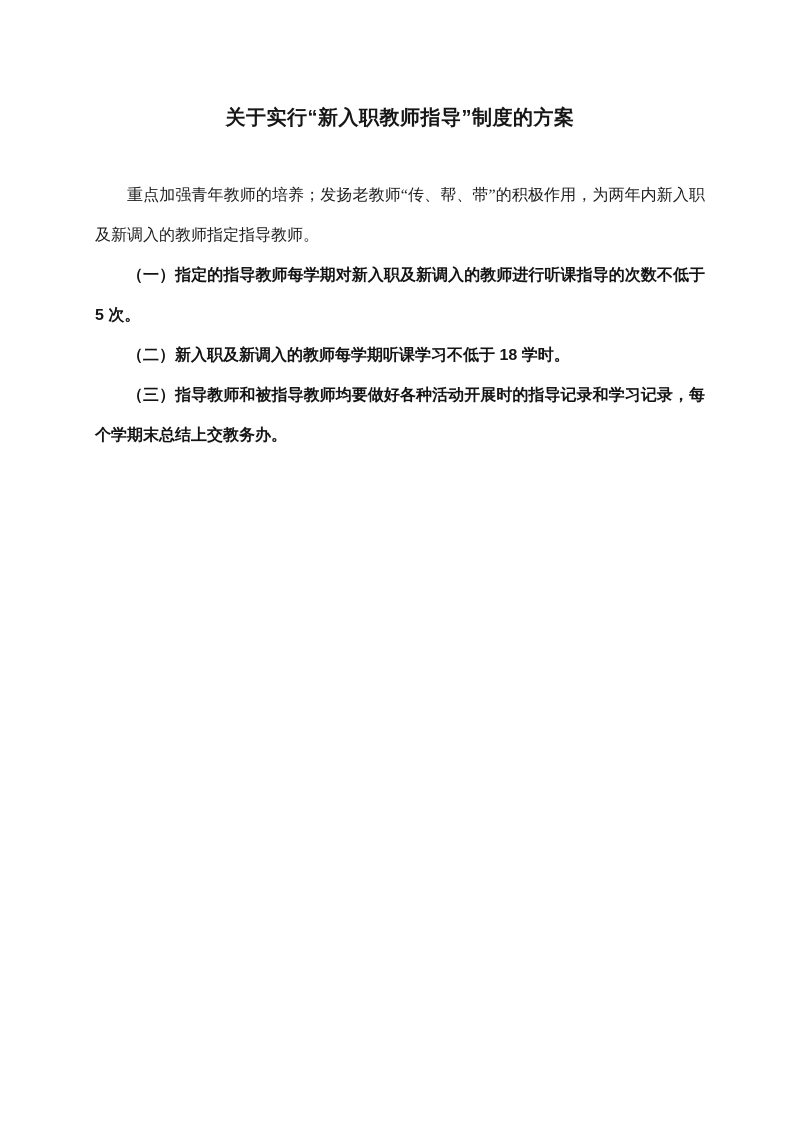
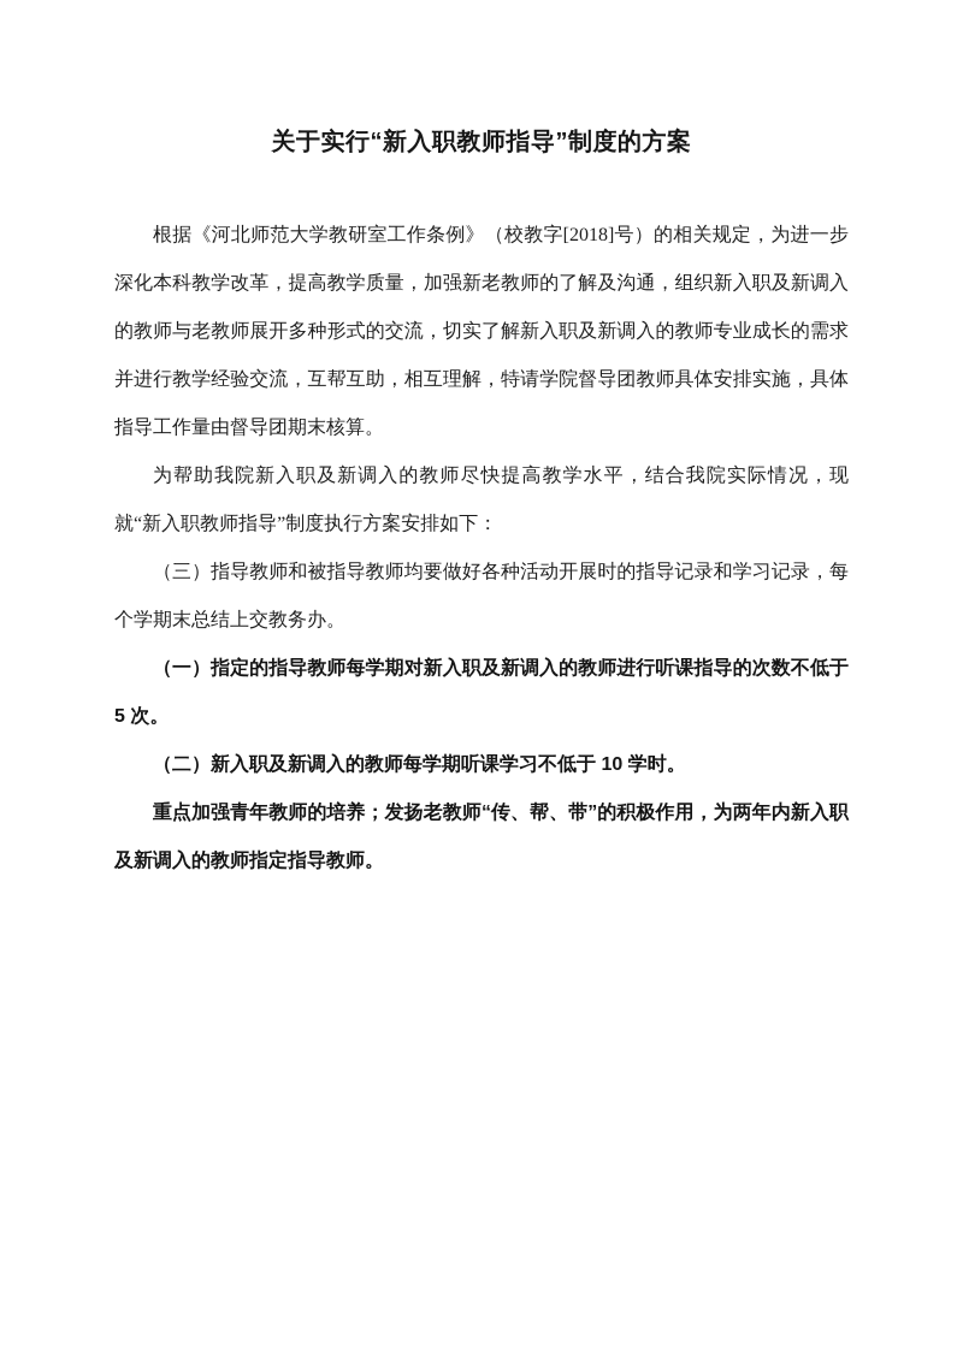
  关于实行“新入职教师指导”制度的方案
+ 根据《河北师范大学教研室工作条例》（校教字[2018]号）的相关规定，为进一步深化本科教学改革，提高教学质量，加强新老教师的了解及沟通，组织新入职及新调入的教师与老教师展开多种形式的交流，切实了解新入职及新调入的教师专业成长的需求并进行教学经验交流，互帮互助，相互理解，特请学院督导团教师具体安排实施，具体指导工作量由督导团期末核算。
+ 为帮助我院新入职及新调入的教师尽快提高教学水平，结合我院实际情况，现就“新入职教师指导”制度执行方案安排如下：
- 重点加强青年教师的培养；发扬老教师“传、帮、带”的积极作用，为两年内新入职及新调入的教师指定指导教师。
+ （三）指导教师和被指导教师均要做好各种活动开展时的指导记录和学习记录，每个学期末总结上交教务办。
  （一）指定的指导教师每学期对新入职及新调入的教师进行听课指导的次数不低于 5 次。
- （二）新入职及新调入的教师每学期听课学习不低于 18 学时。
+ （二）新入职及新调入的教师每学期听课学习不低于 10 学时。
- （三）指导教师和被指导教师均要做好各种活动开展时的指导记录和学习记录，每个学期末总结上交教务办。
+ 重点加强青年教师的培养；发扬老教师“传、帮、带”的积极作用，为两年内新入职及新调入的教师指定指导教师。
